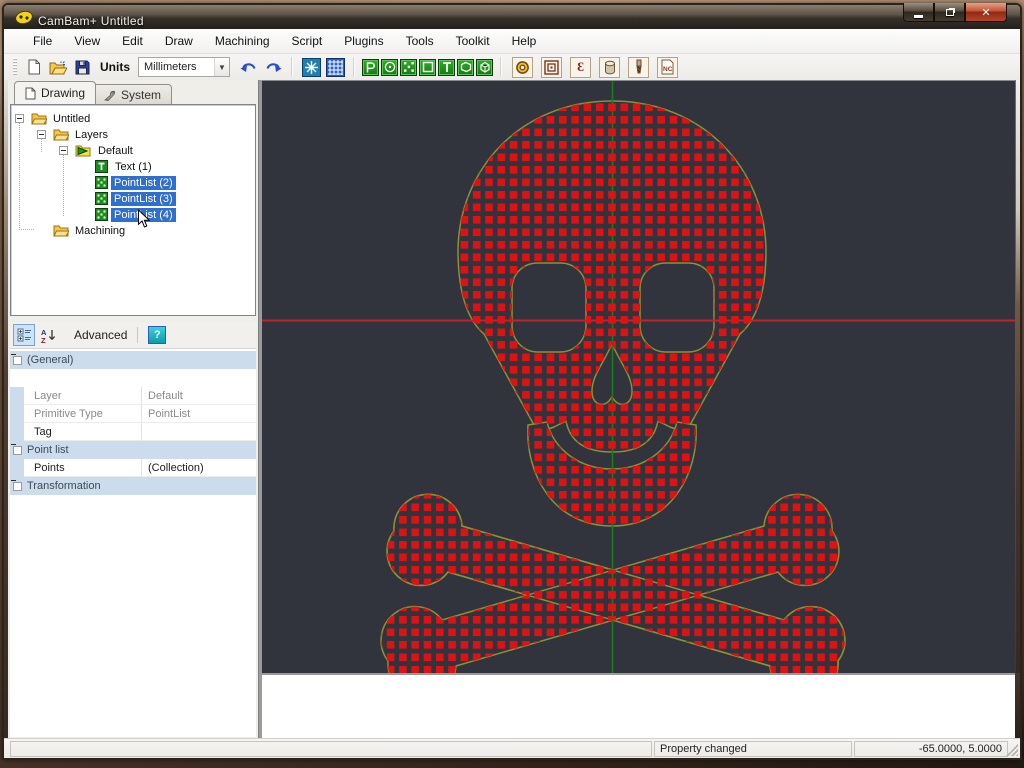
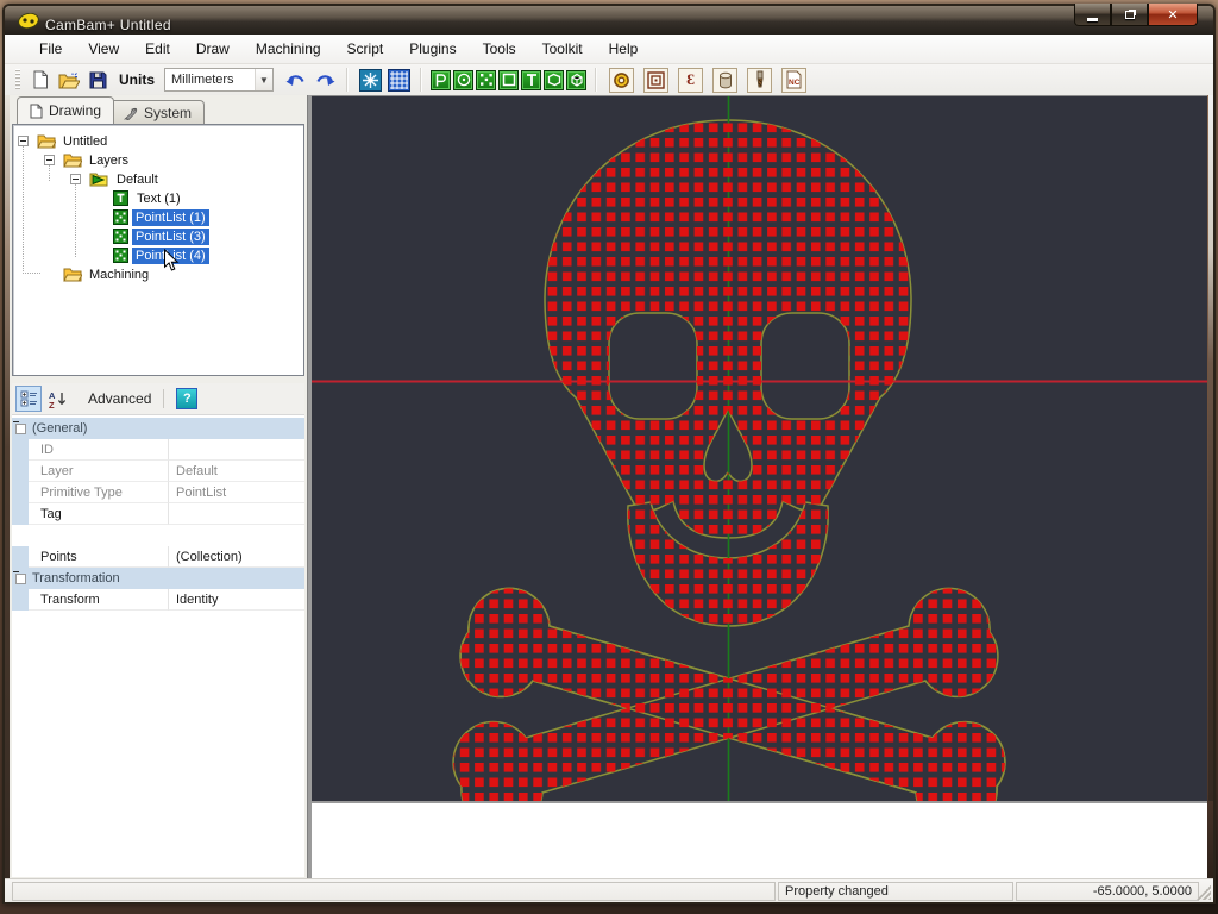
  CamBam+ Untitled
  ✕
  File
  View
  Edit
  Draw
  Machining
  Script
  Plugins
  Tools
  Toolkit
  Help
  Units
  Millimeters
  ▼
  Ɛ
  Drawing
  System
  Untitled
  Layers
  Default
  Text (1)
- PointList (2)
+ PointList (1)
  PointList (3)
  Pointist (4)
  Machining
  A
  Z
  Advanced
  ?
  (General)
+ ID
  Layer
  Default
  Primitive Type
  PointList
  Tag
- Point list
  Points
  (Collection)
  Transformation
+ Transform
+ Identity
  Property changed
  -65.0000, 5.0000
